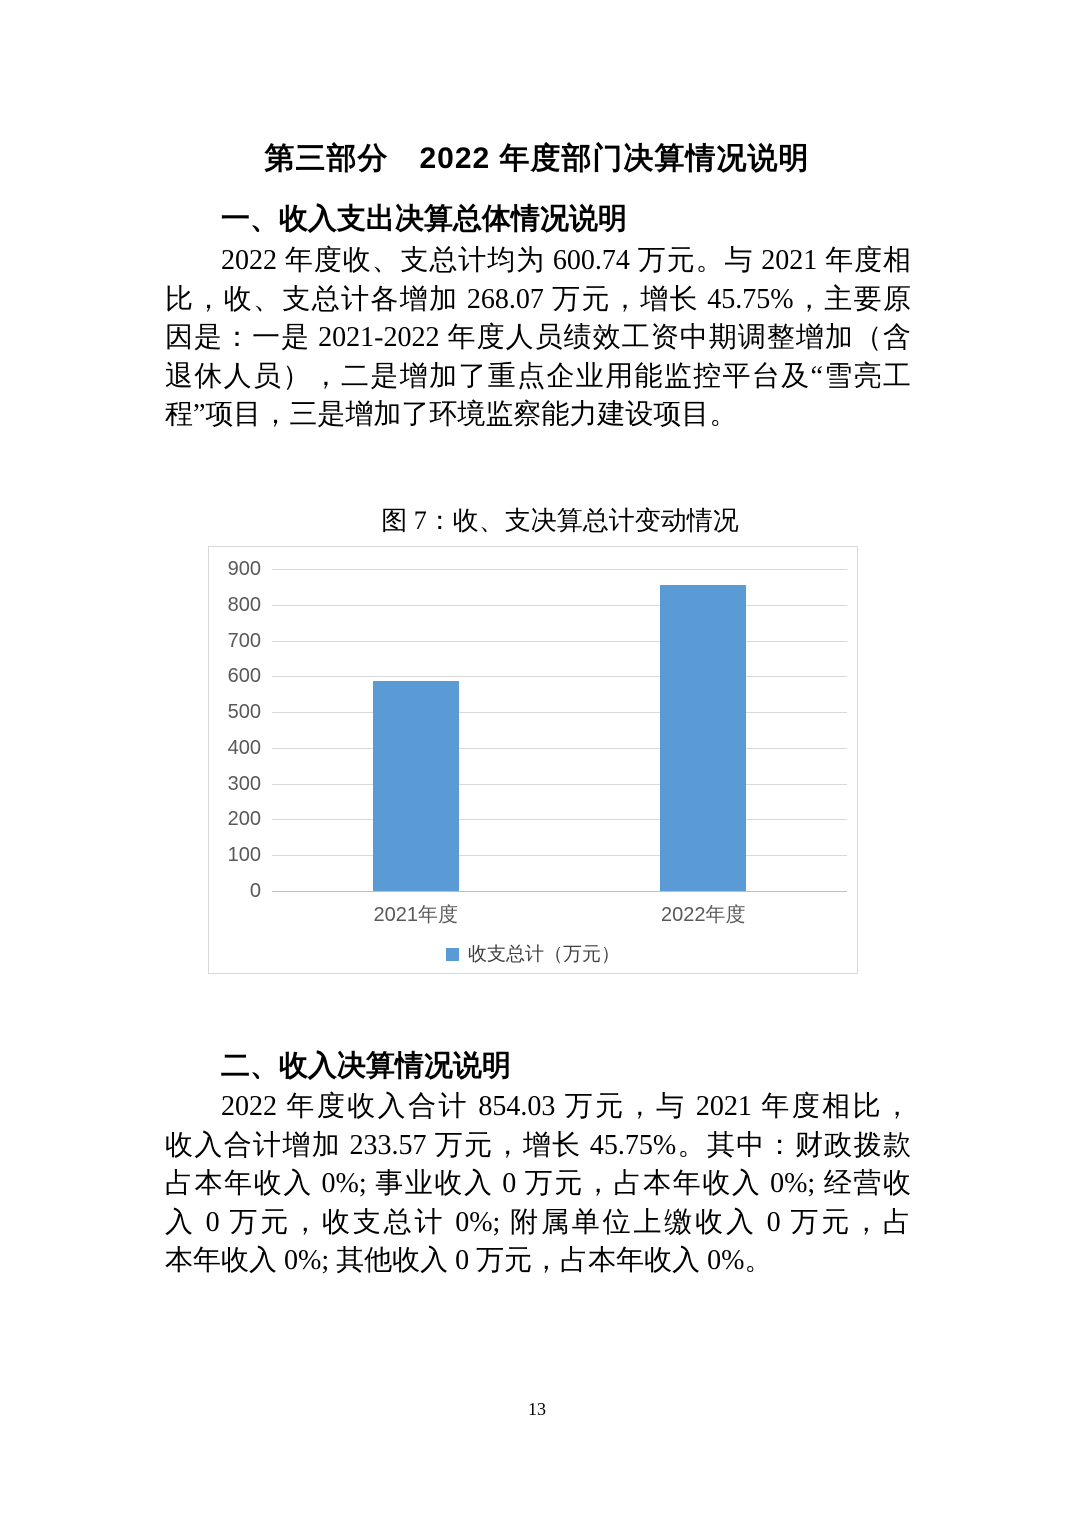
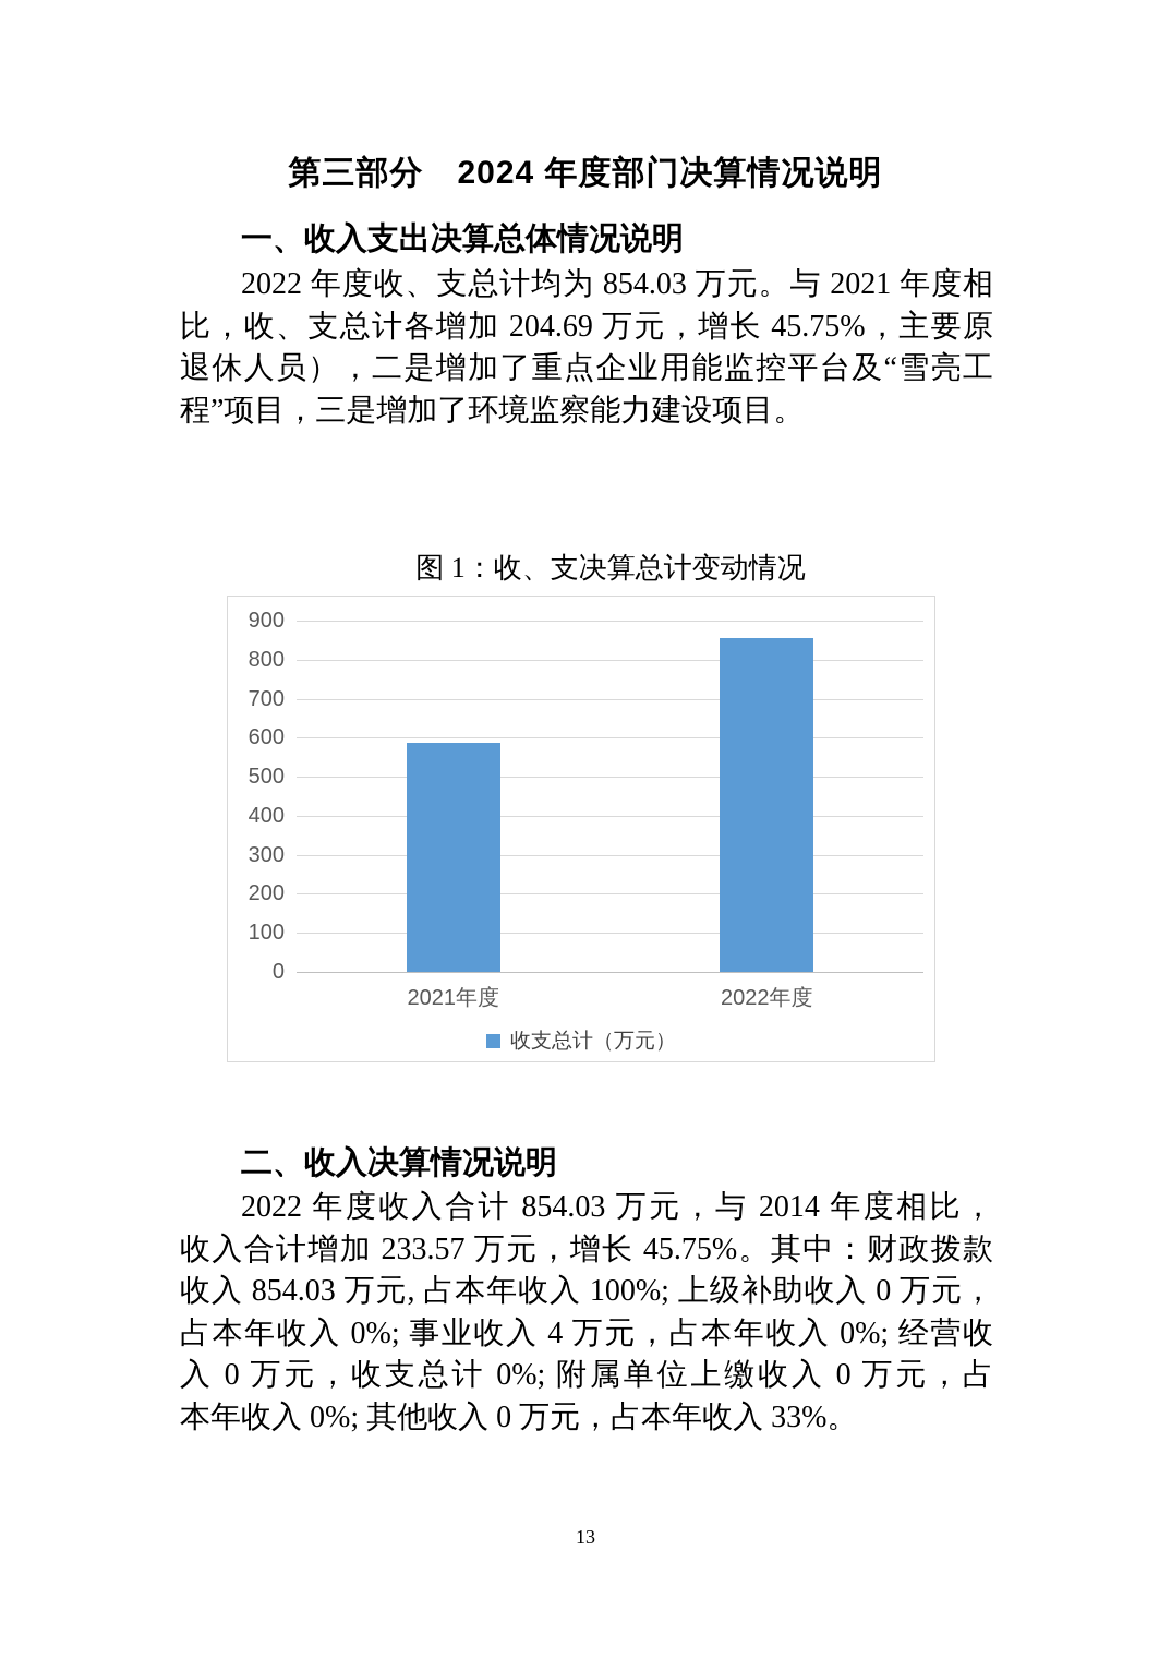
- 第三部分 2022 年度部门决算情况说明
+ 第三部分 2024 年度部门决算情况说明
  一、收入支出决算总体情况说明
- 2022 年度收、支总计均为 600.74 万元。与 2021 年度相
+ 2022 年度收、支总计均为 854.03 万元。与 2021 年度相
- 比，收、支总计各增加 268.07 万元，增长 45.75%，主要原
+ 比，收、支总计各增加 204.69 万元，增长 45.75%，主要原
- 因是：一是 2021-2022 年度人员绩效工资中期调整增加（含
  退休人员），二是增加了重点企业用能监控平台及“雪亮工
  程”项目，三是增加了环境监察能力建设项目。
- 图 7：收、支决算总计变动情况
+ 图 1：收、支决算总计变动情况
  0
  100
  200
  300
  400
  500
  600
  700
  800
  900
  2021年度
  2022年度
  收支总计（万元）
  二、收入决算情况说明
- 2022 年度收入合计 854.03 万元，与 2021 年度相比，
+ 2022 年度收入合计 854.03 万元，与 2014 年度相比，
  收入合计增加 233.57 万元，增长 45.75%。其中：财政拨款
+ 收入 854.03 万元, 占本年收入 100%; 上级补助收入 0 万元，
- 占本年收入 0%; 事业收入 0 万元，占本年收入 0%; 经营收
+ 占本年收入 0%; 事业收入 4 万元，占本年收入 0%; 经营收
  入 0 万元，收支总计 0%; 附属单位上缴收入 0 万元，占
- 本年收入 0%; 其他收入 0 万元，占本年收入 0%。
+ 本年收入 0%; 其他收入 0 万元，占本年收入 33%。
  13
